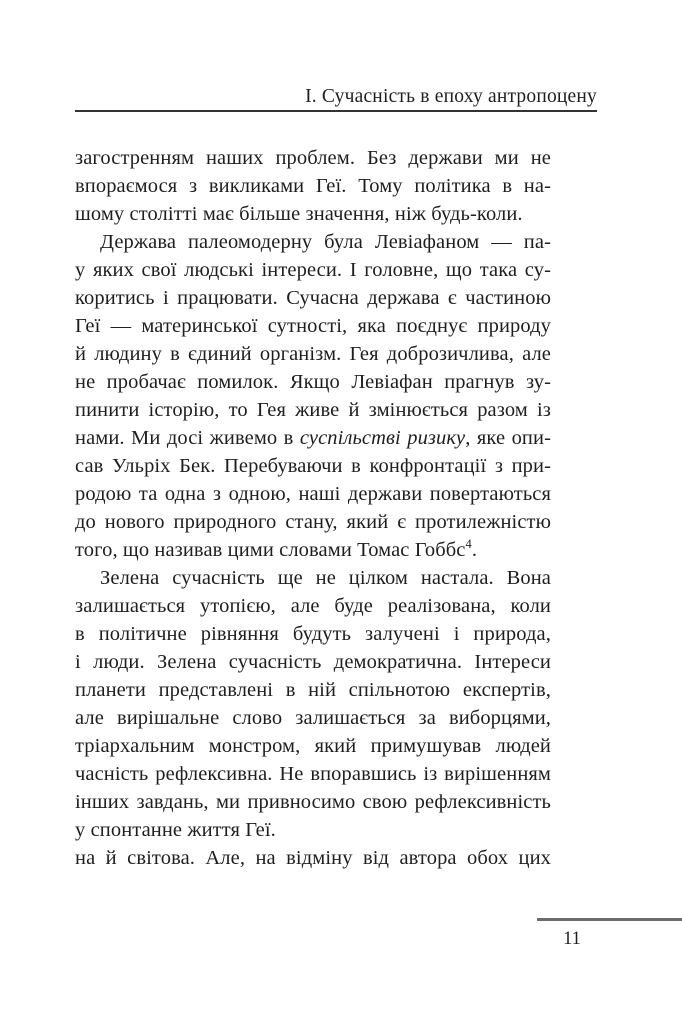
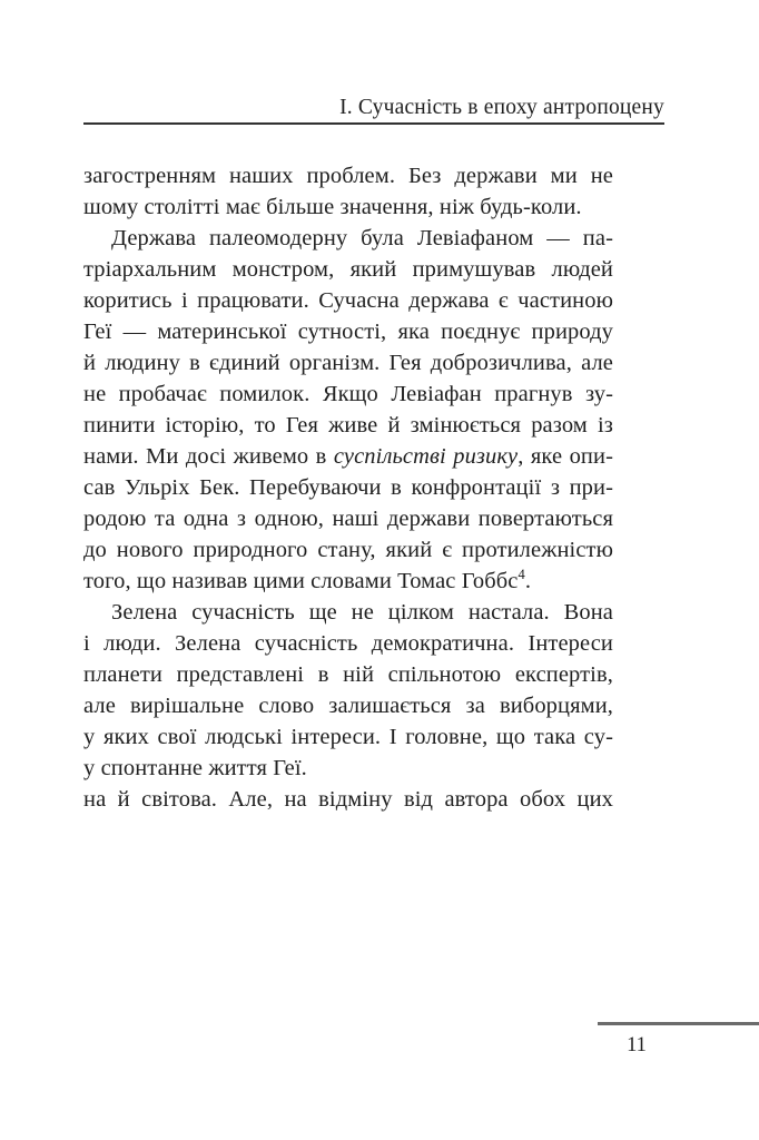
  І. Сучасність в епоху антропоцену
  загостренням наших проблем. Без держави ми не
- впораємося з викликами Геї. Тому політика в на-
  шому столітті має більше значення, ніж будь-коли.
  Держава палеомодерну була Левіафаном — па-
- у яких свої людські інтереси. І головне, що така су-
+ тріархальним монстром, який примушував людей
  коритись і працювати. Сучасна держава є частиною
  Геї — материнської сутності, яка поєднує природу
  й людину в єдиний організм. Гея доброзичлива, але
  не пробачає помилок. Якщо Левіафан прагнув зу-
  пинити історію, то Гея живе й змінюється разом із
  нами. Ми досі живемо в суспільстві ризику, яке опи-
  сав Ульріх Бек. Перебуваючи в конфронтації з при-
  родою та одна з одною, наші держави повертаються
  до нового природного стану, який є протилежністю
  того, що називав цими словами Томас Гоббс4.
  Зелена сучасність ще не цілком настала. Вона
- залишається утопією, але буде реалізована, коли
- в політичне рівняння будуть залучені і природа,
  і люди. Зелена сучасність демократична. Інтереси
  планети представлені в ній спільнотою експертів,
  але вирішальне слово залишається за виборцями,
- тріархальним монстром, який примушував людей
+ у яких свої людські інтереси. І головне, що така су-
- часність рефлексивна. Не впоравшись із вирішенням
- інших завдань, ми привносимо свою рефлексивність
  у спонтанне життя Геї.
  на й світова. Але, на відміну від автора обох цих
  11
